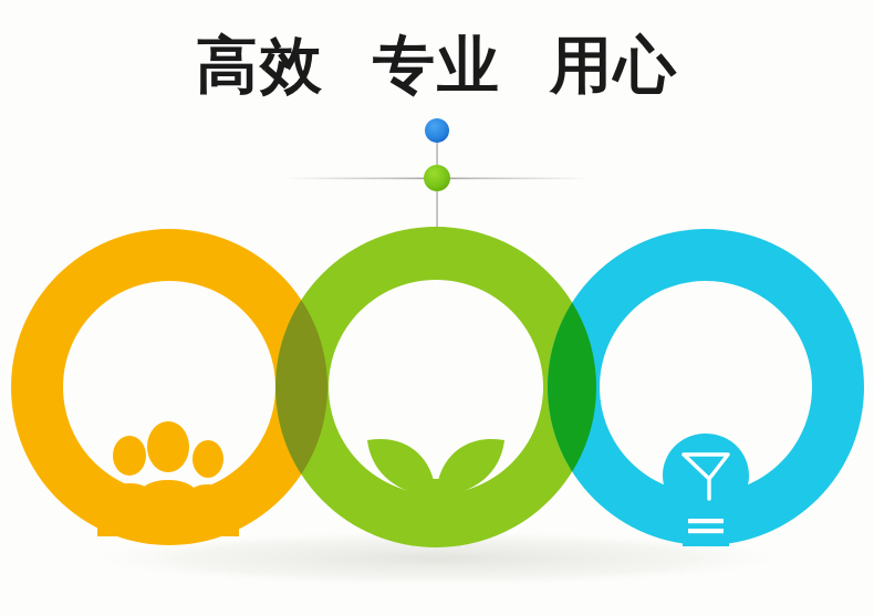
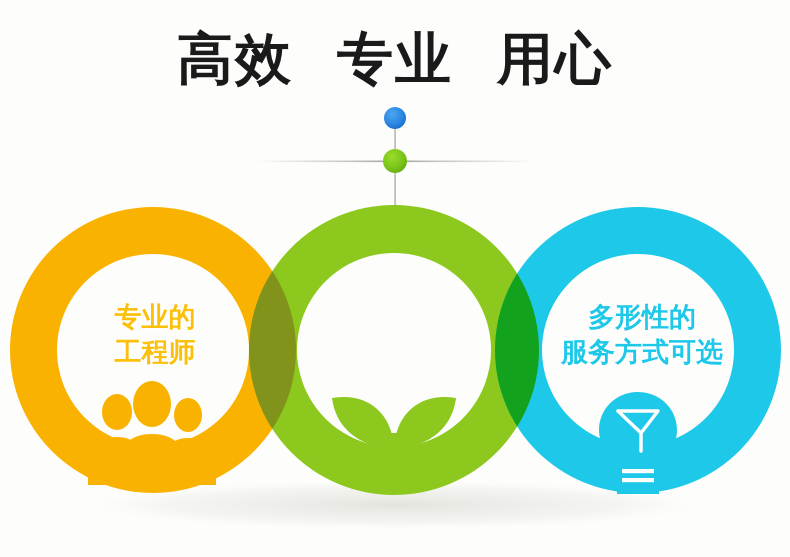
+ 专业的
+ 工程师
+ 多形性的
+ 服务方式可选
